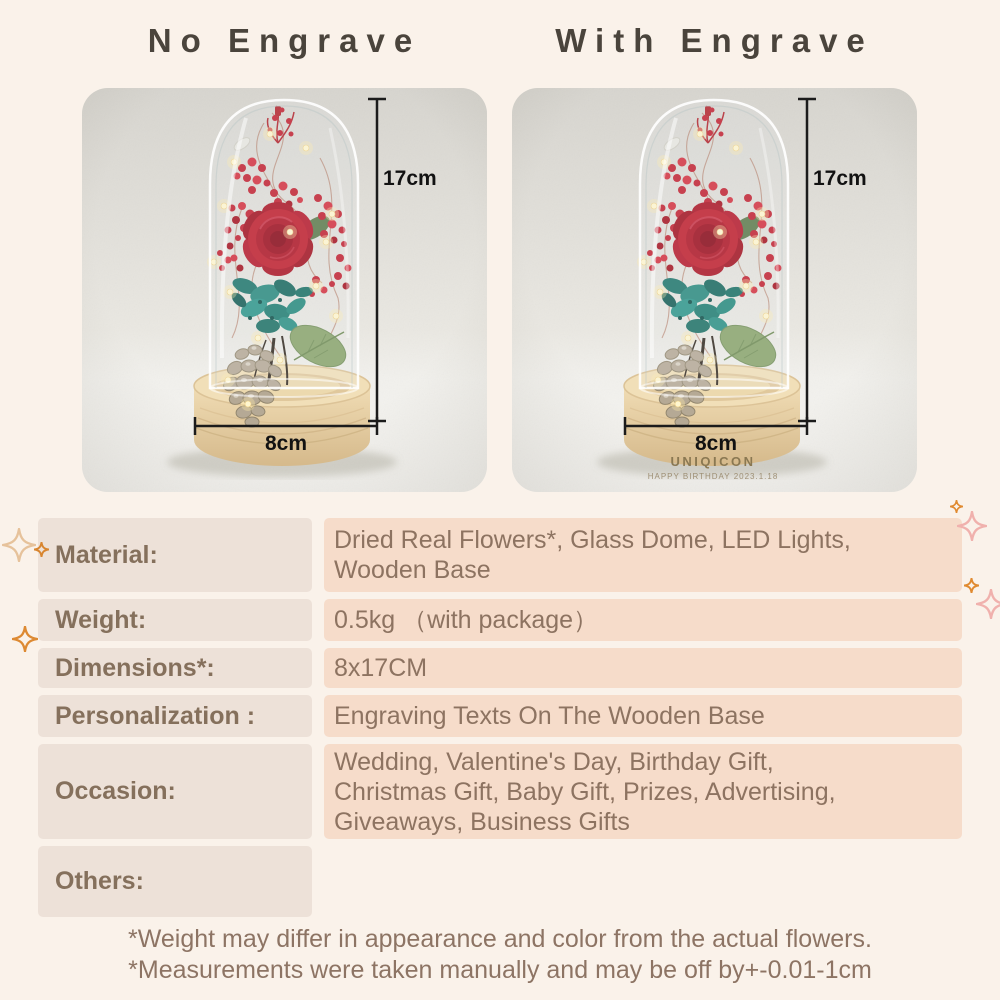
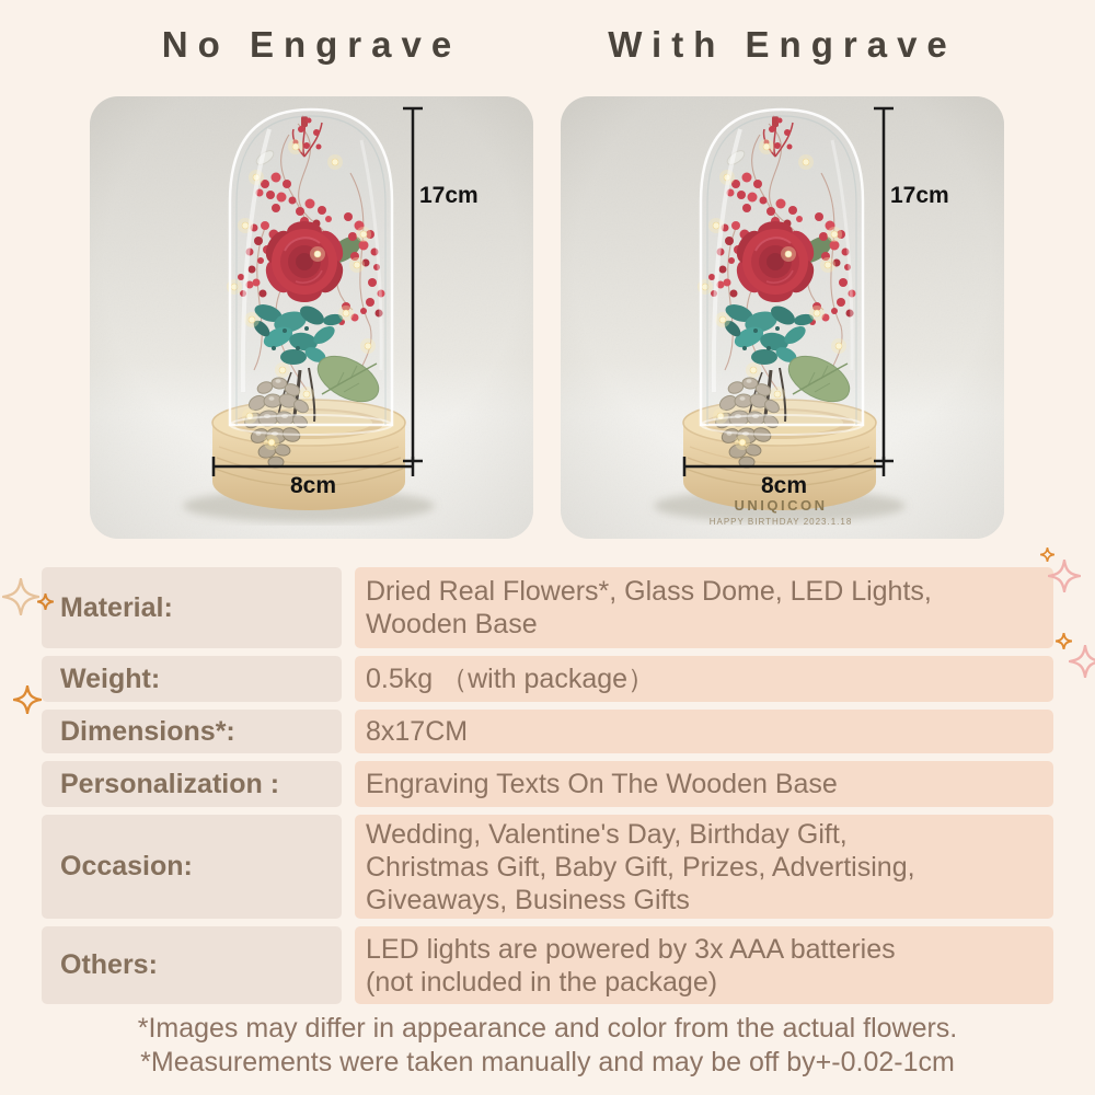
  No Engrave
  With Engrave
  17cm
  8cm
  UNIQICON
  HAPPY BIRTHDAY 2023.1.18
  17cm
  8cm
  Material:
  Dried Real Flowers*, Glass Dome, LED Lights,
  Wooden Base
  Weight:
  0.5kg （with package）
  Dimensions*:
  8x17CM
  Personalization :
  Engraving Texts On The Wooden Base
  Occasion:
  Wedding, Valentine's Day, Birthday Gift,
  Christmas Gift, Baby Gift, Prizes, Advertising,
  Giveaways, Business Gifts
  Others:
+ LED lights are powered by 3x AAA batteries
+ (not included in the package)
- *Weight may differ in appearance and color from the actual flowers.
+ *Images may differ in appearance and color from the actual flowers.
- *Measurements were taken manually and may be off by+-0.01-1cm
+ *Measurements were taken manually and may be off by+-0.02-1cm
